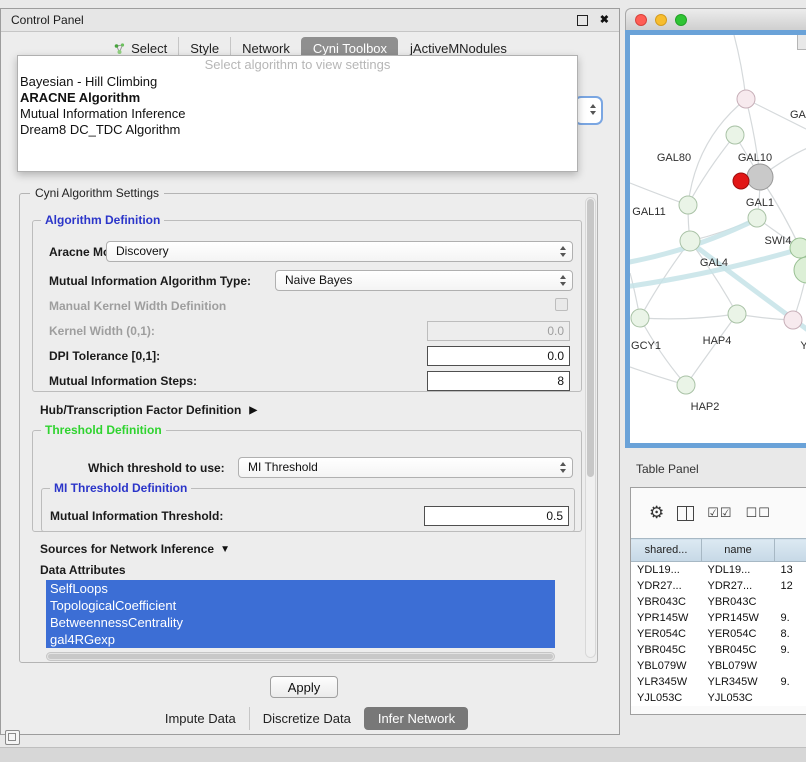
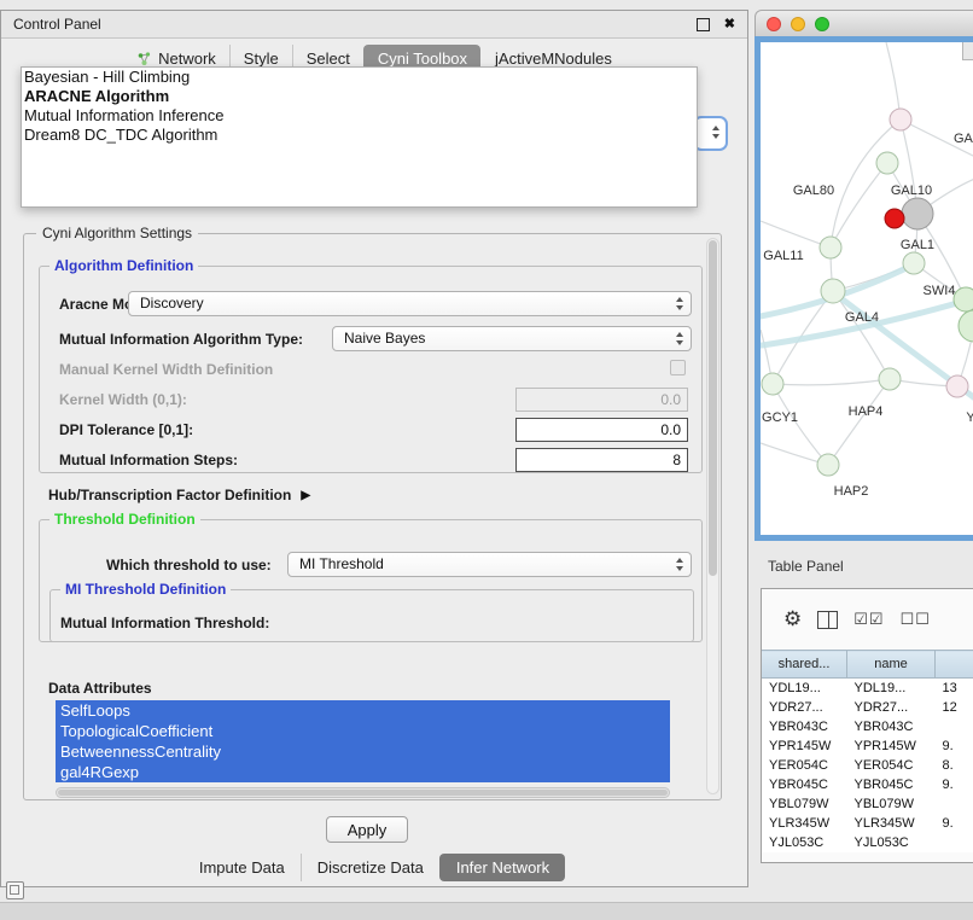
  Control Panel
  ✖
- Select
+ Network
  Style
- Network
+ Select
  Cyni Toolbox
  jActiveMNodules
  Cyni Algorithm Settings
  Algorithm Definition
  Discovery
  Mutual Information Algorithm Type:
  Naive Bayes
  Manual Kernel Width Definition
  Kernel Width (0,1):
  0.0
  DPI Tolerance [0,1]:
  0.0
  Mutual Information Steps:
  8
  Hub/Transcription Factor Definition
  ▶
  Threshold Definition
  Which threshold to use:
  MI Threshold
  MI Threshold Definition
  Mutual Information Threshold:
- 0.5
- Sources for Network Inference
- ▼
  Data Attributes
  SelfLoops
  TopologicalCoefficient
  BetweennessCentrality
  gal4RGexp
  Apply
  Impute Data
  Discretize Data
  Infer Network
- Select algorithm to view settings
  Bayesian - Hill Climbing
  ARACNE Algorithm
  Mutual Information Inference
  Dream8 DC_TDC Algorithm
  GAL80
  GAL10
  GAL11
  GAL1
  SWI4
  GAL4
  GCY1
  HAP4
  HAP2
  Y
  Table Panel
  ⚙
  ☑☑
  ☐☐
  shared...	name
  YDL19...	YDL19...	13
  YDR27...	YDR27...	12
  YBR043C	YBR043C
  YPR145W	YPR145W	9.
  YER054C	YER054C	8.
  YBR045C	YBR045C	9.
  YBL079W	YBL079W
  YLR345W	YLR345W	9.
  YJL053C	YJL053C
